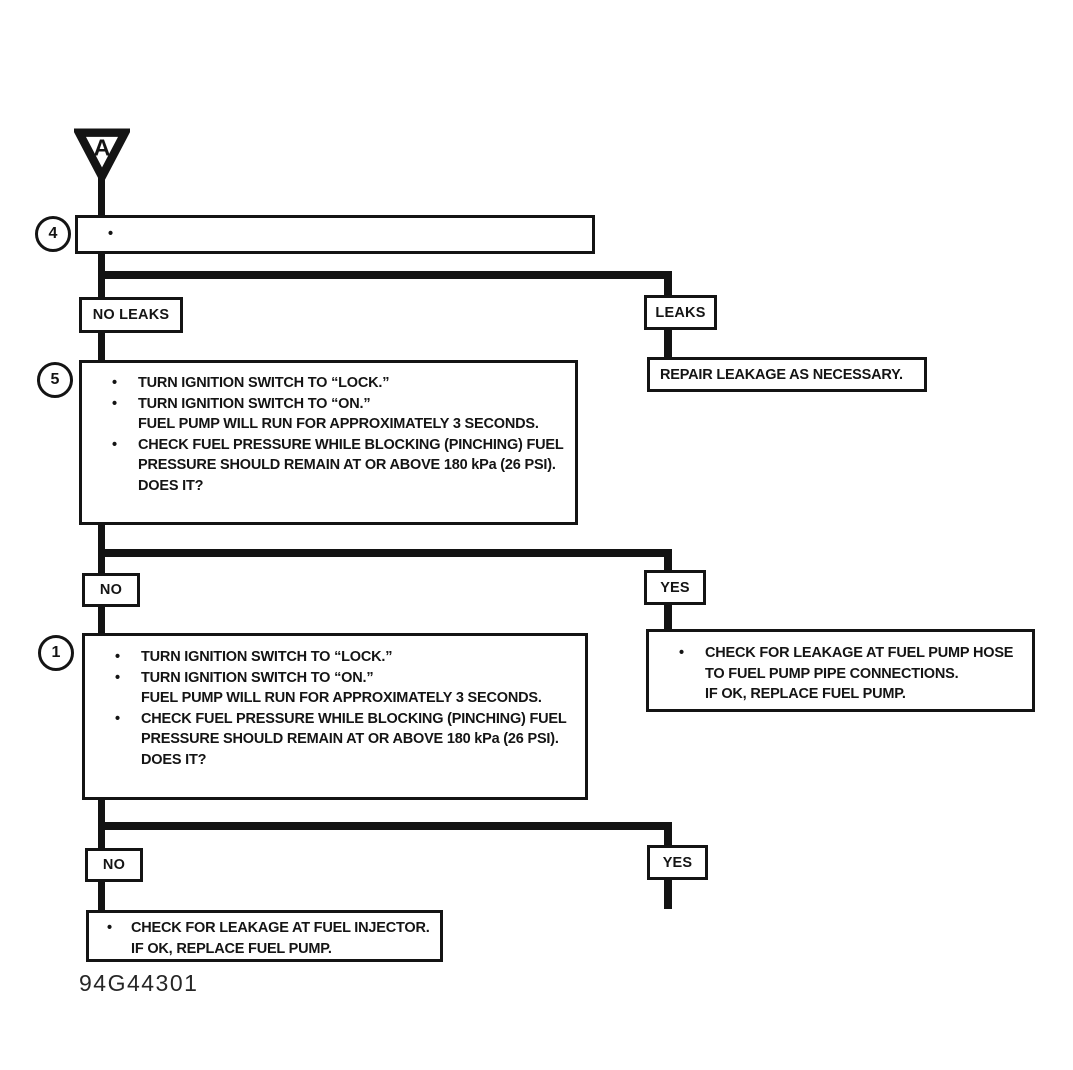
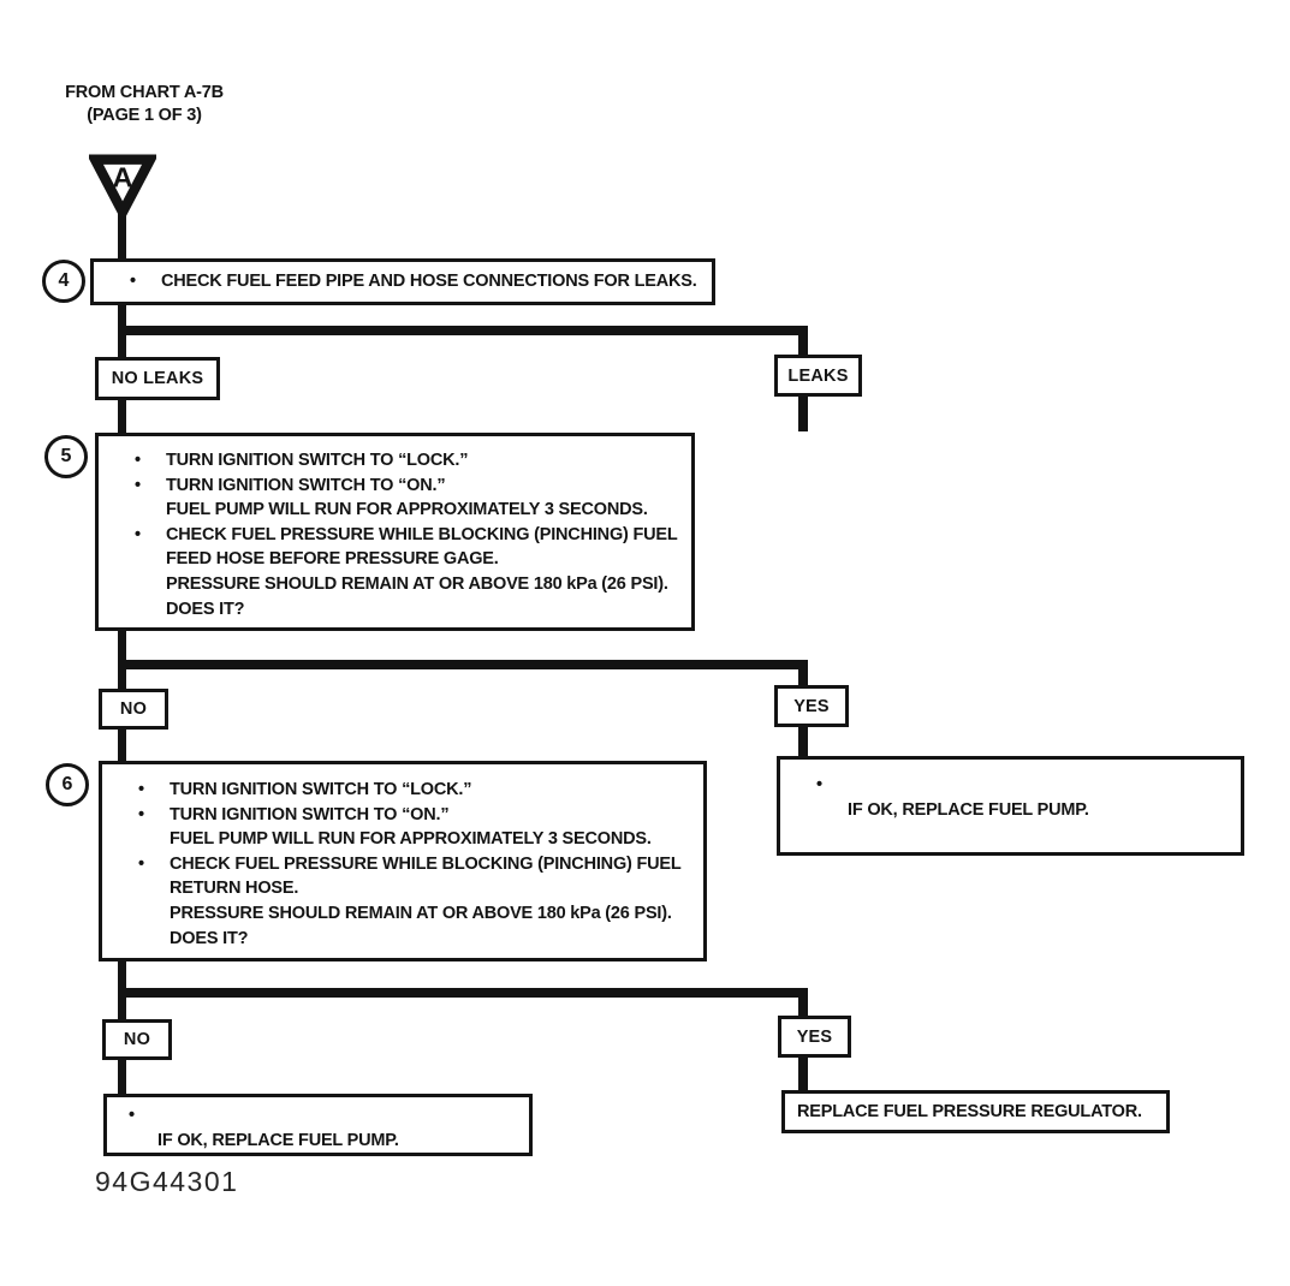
+ FROM CHART A-7B
+ (PAGE 1 OF 3)
  A
  4
  5
- 1
+ 6
  •
+ CHECK FUEL FEED PIPE AND HOSE CONNECTIONS FOR LEAKS.
  NO LEAKS
  LEAKS
- REPAIR LEAKAGE AS NECESSARY.
  •
  TURN IGNITION SWITCH TO “LOCK.”
  •
  TURN IGNITION SWITCH TO “ON.”
  FUEL PUMP WILL RUN FOR APPROXIMATELY 3 SECONDS.
  •
  CHECK FUEL PRESSURE WHILE BLOCKING (PINCHING) FUEL
+ FEED HOSE BEFORE PRESSURE GAGE.
  PRESSURE SHOULD REMAIN AT OR ABOVE 180 kPa (26 PSI).
  DOES IT?
  NO
  YES
  •
- CHECK FOR LEAKAGE AT FUEL PUMP HOSE
- TO FUEL PUMP PIPE CONNECTIONS.
  IF OK, REPLACE FUEL PUMP.
  •
  TURN IGNITION SWITCH TO “LOCK.”
  •
  TURN IGNITION SWITCH TO “ON.”
  FUEL PUMP WILL RUN FOR APPROXIMATELY 3 SECONDS.
  •
  CHECK FUEL PRESSURE WHILE BLOCKING (PINCHING) FUEL
+ RETURN HOSE.
  PRESSURE SHOULD REMAIN AT OR ABOVE 180 kPa (26 PSI).
  DOES IT?
  NO
  YES
  •
- CHECK FOR LEAKAGE AT FUEL INJECTOR.
  IF OK, REPLACE FUEL PUMP.
+ REPLACE FUEL PRESSURE REGULATOR.
  94G44301
